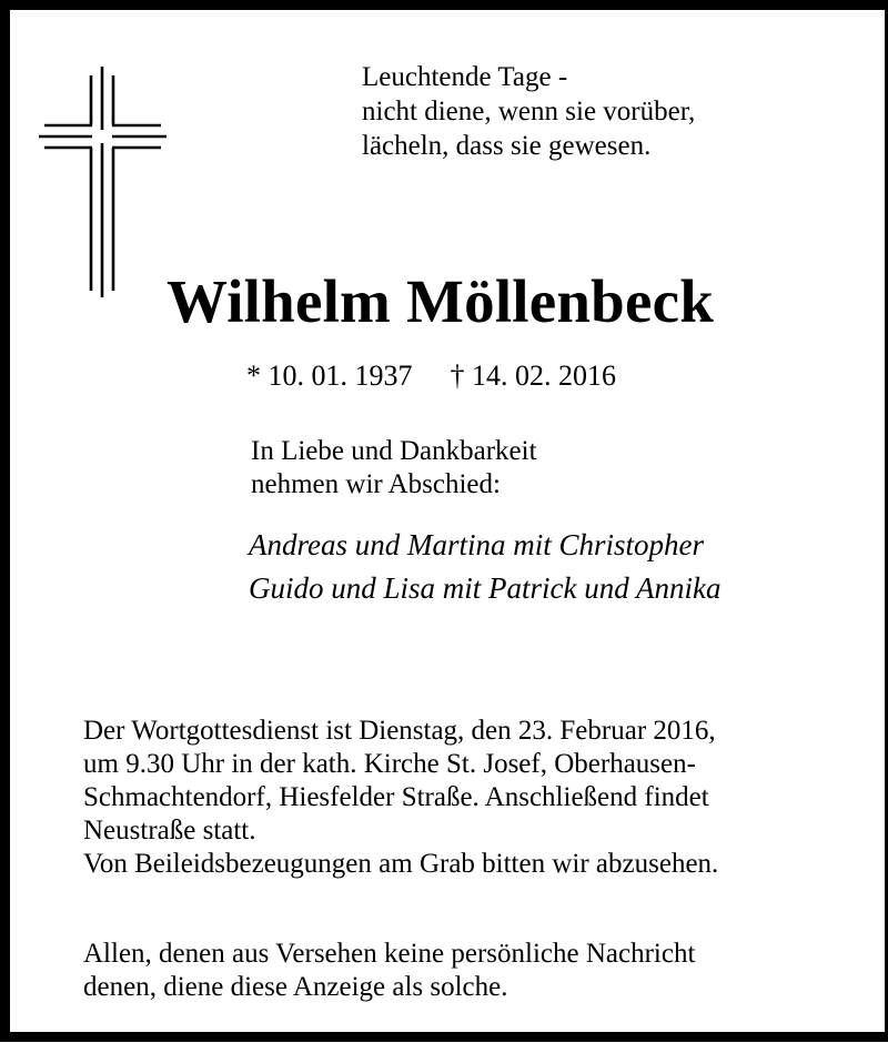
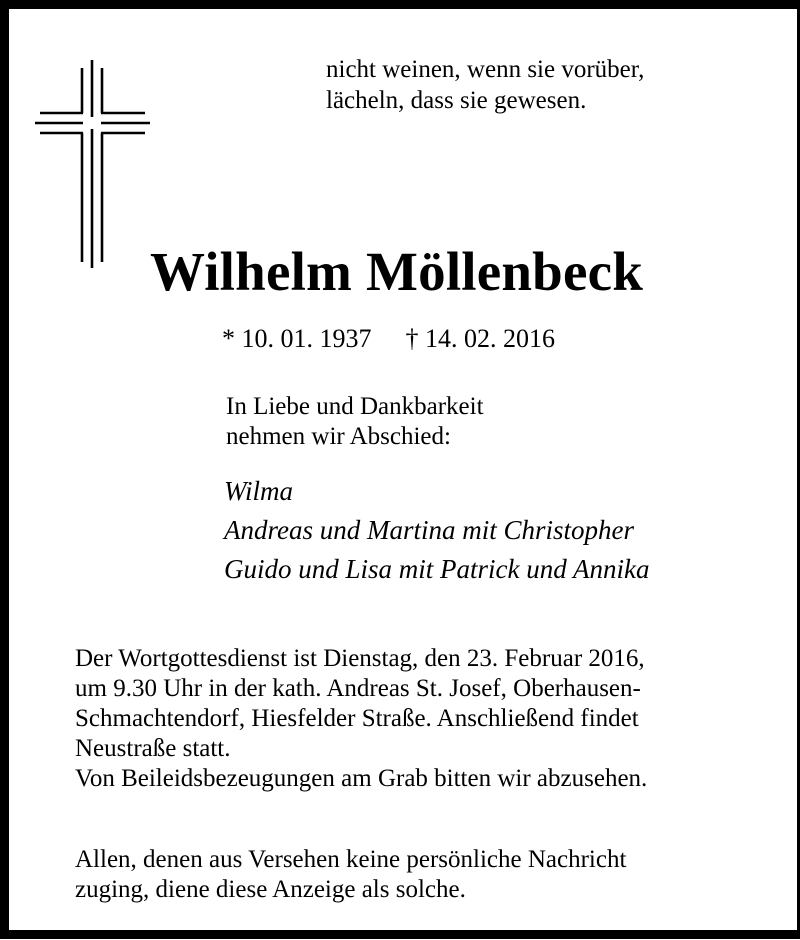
- Leuchtende Tage -
- nicht diene, wenn sie vorüber,
+ nicht weinen, wenn sie vorüber,
  lächeln, dass sie gewesen.
  Wilhelm Möllenbeck
  * 10. 01. 1937 † 14. 02. 2016
  In Liebe und Dankbarkeit
  nehmen wir Abschied:
+ Wilma
  Andreas und Martina mit Christopher
  Guido und Lisa mit Patrick und Annika
  Der Wortgottesdienst ist Dienstag, den 23. Februar 2016,
- um 9.30 Uhr in der kath. Kirche St. Josef, Oberhausen-
+ um 9.30 Uhr in der kath. Andreas St. Josef, Oberhausen-
  Schmachtendorf, Hiesfelder Straße. Anschließend findet
  Neustraße statt.
  Von Beileidsbezeugungen am Grab bitten wir abzusehen.
  Allen, denen aus Versehen keine persönliche Nachricht
- denen, diene diese Anzeige als solche.
+ zuging, diene diese Anzeige als solche.
